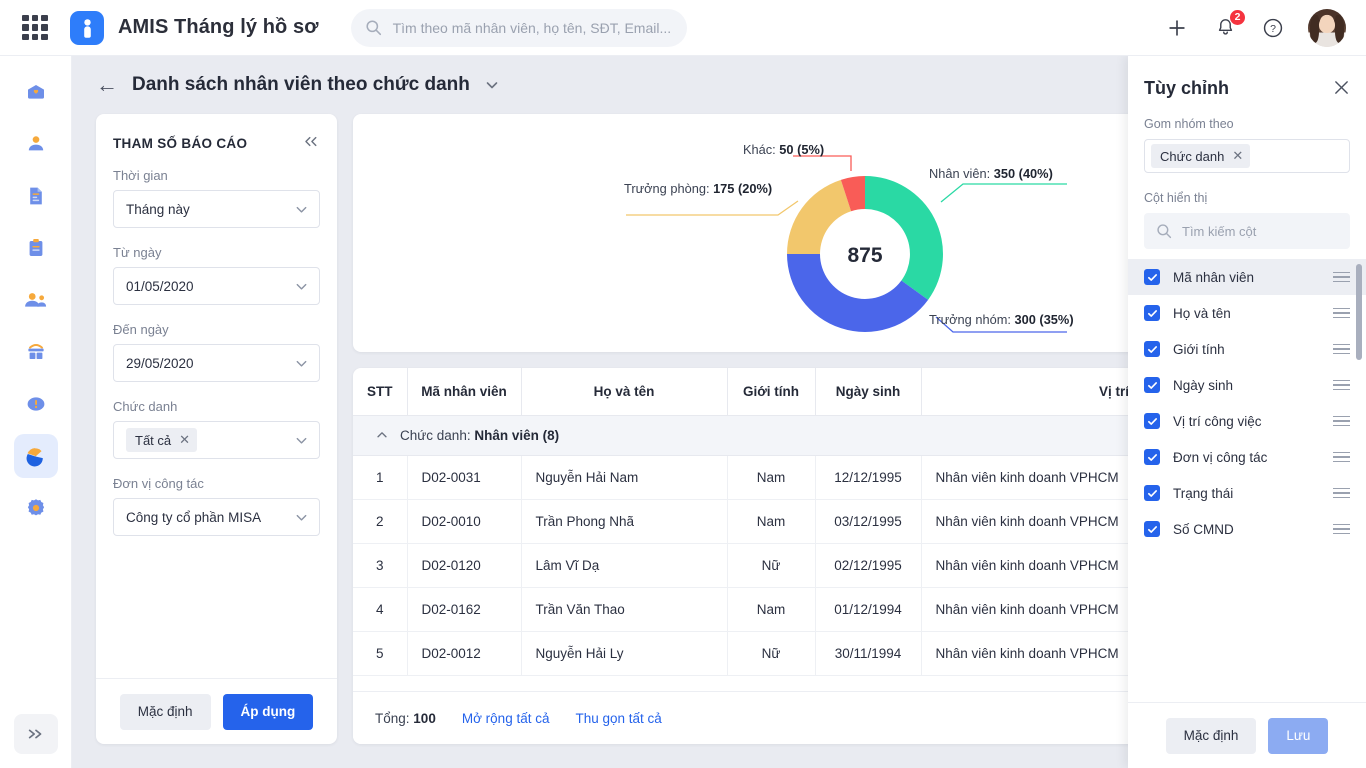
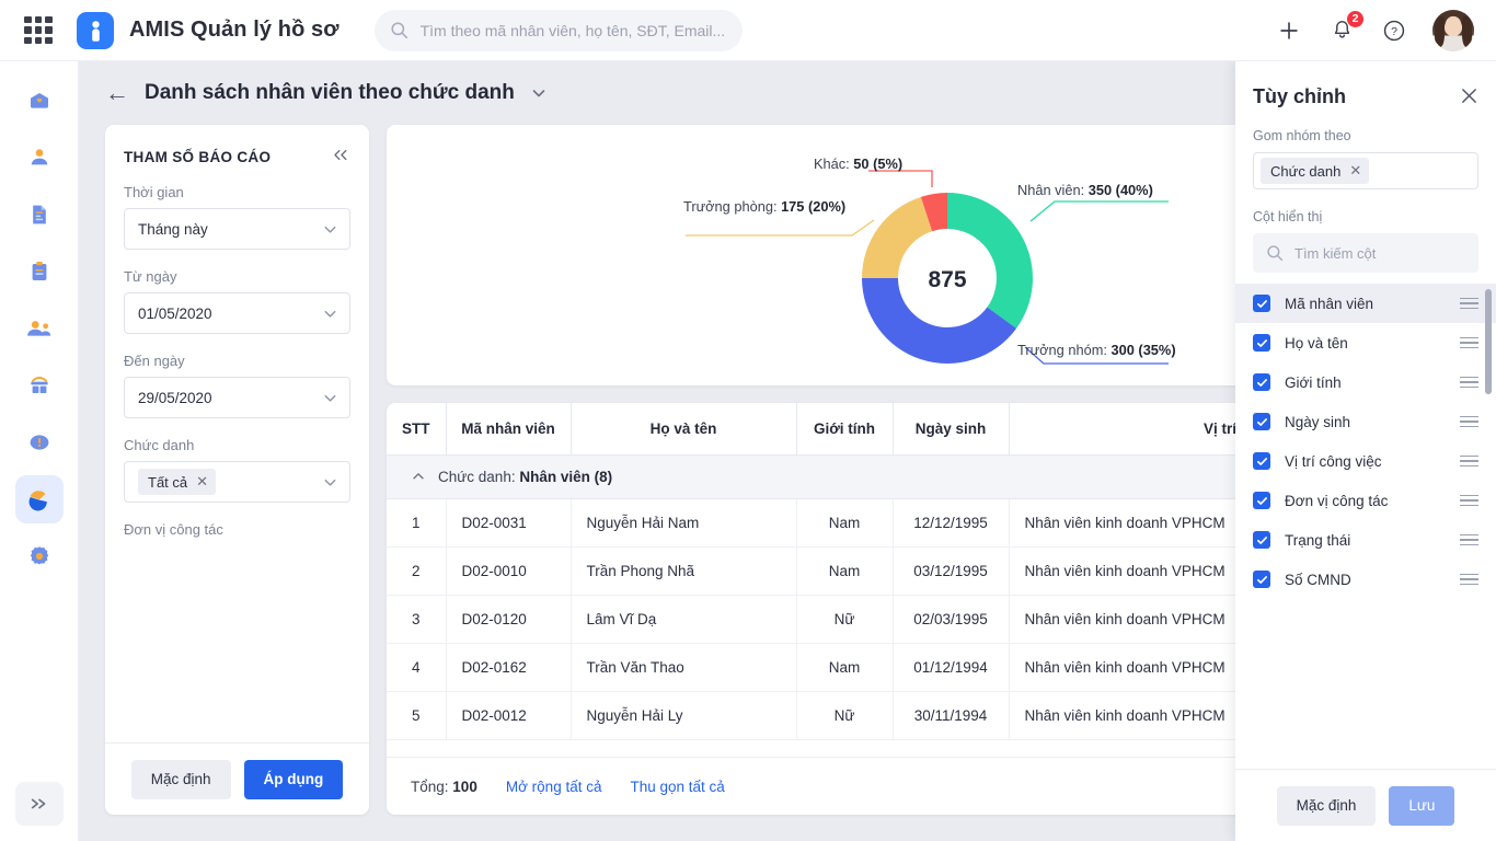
- AMIS Tháng lý hồ sơ
+ AMIS Quản lý hồ sơ
  Tìm theo mã nhân viên, họ tên, SĐT, Email...
  2
  ?
  ←
  Danh sách nhân viên theo chức danh
  THAM SỐ BÁO CÁO
  Thời gian
  Tháng này
  Từ ngày
  01/05/2020
  Đến ngày
  29/05/2020
  Chức danh
  Tất cả
  ✕
  Đơn vị công tác
- Công ty cổ phần MISA
  Mặc định
  Áp dụng
  875
  Khác: 50 (5%)
  Nhân viên: 350 (40%)
  Trưởng nhóm: 300 (35%)
  Trưởng phòng: 175 (20%)
  STT	Mã nhân viên	Họ và tên	Giới tính	Ngày sinh	Vị tr
  Chức danh: Nhân viên (8)
  1	D02-0031	Nguyễn Hải Nam	Nam	12/12/1995	Nhân viên kinh doanh VPHCM
  2	D02-0010	Trần Phong Nhã	Nam	03/12/1995	Nhân viên kinh doanh VPHCM
- 3	D02-0120	Lâm Vĩ Dạ	Nữ	02/12/1995	Nhân viên kinh doanh VPHCM
+ 3	D02-0120	Lâm Vĩ Dạ	Nữ	02/03/1995	Nhân viên kinh doanh VPHCM
  4	D02-0162	Trần Văn Thao	Nam	01/12/1994	Nhân viên kinh doanh VPHCM
  5	D02-0012	Nguyễn Hải Ly	Nữ	30/11/1994	Nhân viên kinh doanh VPHCM
  Tổng: 100
  Mở rộng tất cả
  Thu gọn tất cả
  Tùy chỉnh
  Gom nhóm theo
  Chức danh
  ✕
  Cột hiển thị
  Tìm kiếm cột
  Mã nhân viên
  Họ và tên
  Giới tính
  Ngày sinh
  Vị trí công việc
  Đơn vị công tác
  Trạng thái
  Số CMND
  Mặc định
  Lưu
